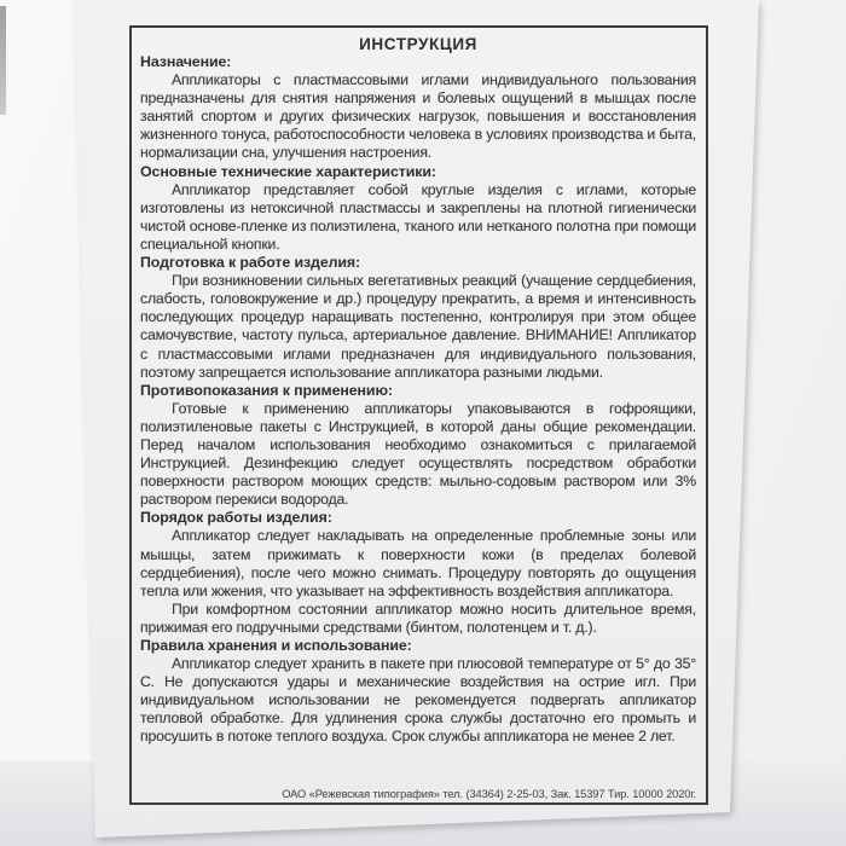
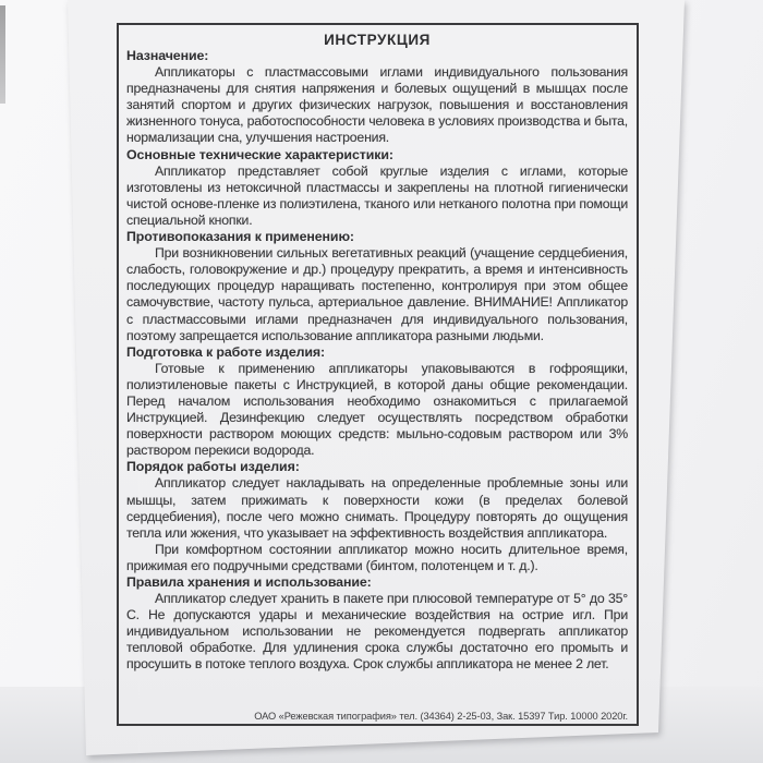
  ИНСТРУКЦИЯ
  Назначение:
  Аппликаторы с пластмассовыми иглами индивидуального пользования предназначены для снятия напряжения и болевых ощущений в мышцах после занятий спортом и других физических нагрузок, повышения и восстановления жизненного тонуса, работоспособности человека в условиях производства и быта, нормализации сна, улучшения настроения.
  Основные технические характеристики:
  Аппликатор представляет собой круглые изделия с иглами, которые изготовлены из нетоксичной пластмассы и закреплены на плотной гигиенически чистой основе-пленке из полиэтилена, тканого или нетканого полотна при помощи специальной кнопки.
- Подготовка к работе изделия:
+ Противопоказания к применению:
  При возникновении сильных вегетативных реакций (учащение сердцебиения, слабость, головокружение и др.) процедуру прекратить, а время и интенсивность последующих процедур наращивать постепенно, контролируя при этом общее самочувствие, частоту пульса, артериальное давление. ВНИМАНИЕ! Аппликатор с пластмассовыми иглами предназначен для индивидуального пользования, поэтому запрещается использование аппликатора разными людьми.
- Противопоказания к применению:
+ Подготовка к работе изделия:
  Готовые к применению аппликаторы упаковываются в гофроящики, полиэтиленовые пакеты с Инструкцией, в которой даны общие рекомендации. Перед началом использования необходимо ознакомиться с прилагаемой Инструкцией. Дезинфекцию следует осуществлять посредством обработки поверхности раствором моющих средств: мыльно-содовым раствором или 3% раствором перекиси водорода.
  Порядок работы изделия:
  Аппликатор следует накладывать на определенные проблемные зоны или мышцы, затем прижимать к поверхности кожи (в пределах болевой сердцебиения), после чего можно снимать. Процедуру повторять до ощущения тепла или жжения, что указывает на эффективность воздействия аппликатора.
  При комфортном состоянии аппликатор можно носить длительное время, прижимая его подручными средствами (бинтом, полотенцем и т. д.).
  Правила хранения и использование:
  Аппликатор следует хранить в пакете при плюсовой температуре от 5° до 35° С. Не допускаются удары и механические воздействия на острие игл. При индивидуальном использовании не рекомендуется подвергать аппликатор тепловой обработке. Для удлинения срока службы достаточно его промыть и просушить в потоке теплого воздуха. Срок службы аппликатора не менее 2 лет.
  ОАО «Режевская типография» тел. (34364) 2-25-03, Зак. 15397 Тир. 10000 2020г.
